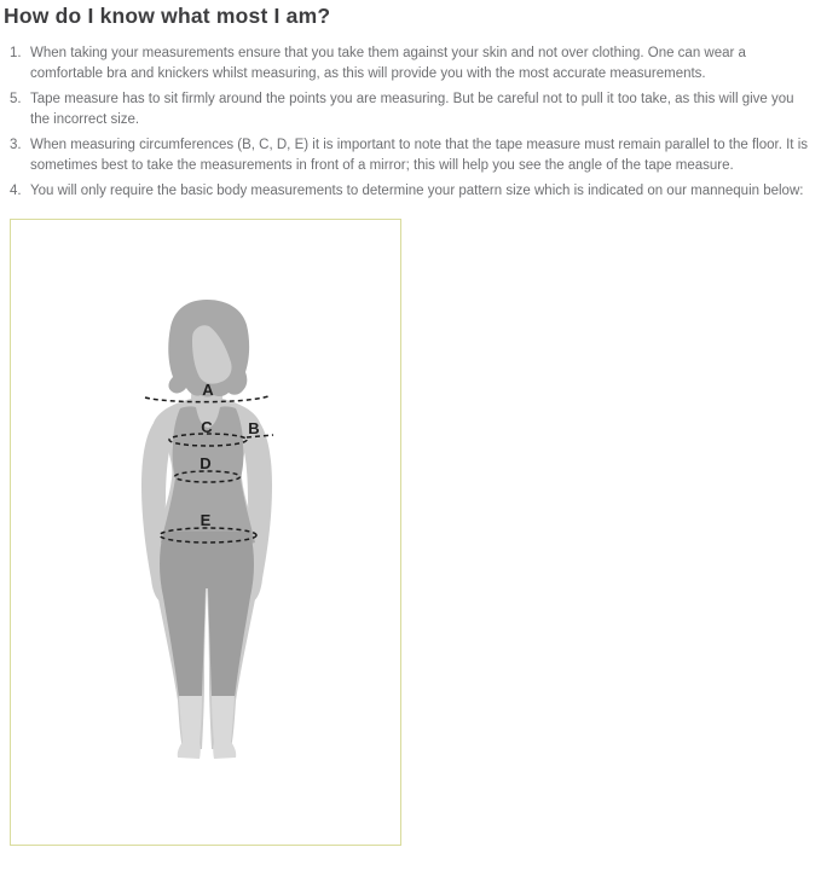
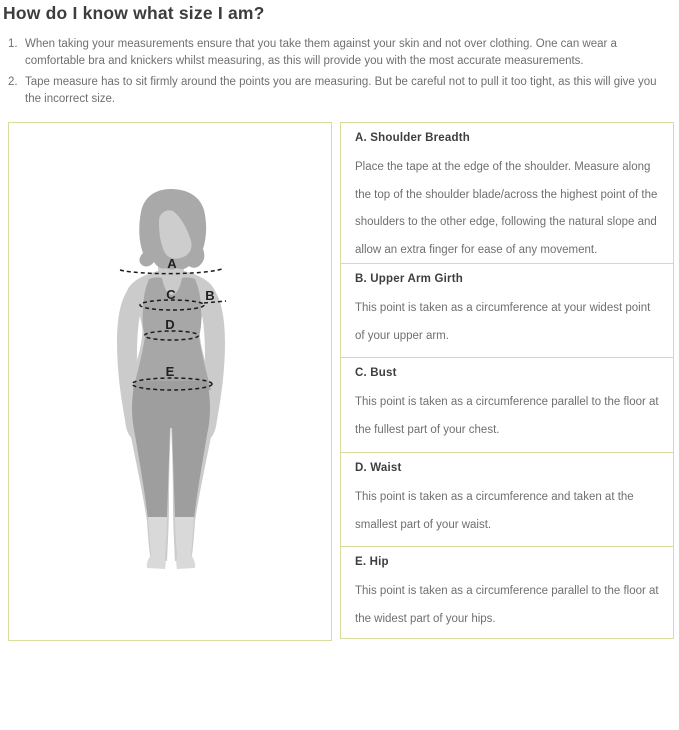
- How do I know what most I am?
+ How do I know what size I am?
  1.
  When taking your measurements ensure that you take them against your skin and not over clothing. One can wear a comfortable bra and knickers whilst measuring, as this will provide you with the most accurate measurements.
- 5.
+ 2.
- Tape measure has to sit firmly around the points you are measuring. But be careful not to pull it too take, as this will give you the incorrect size.
+ Tape measure has to sit firmly around the points you are measuring. But be careful not to pull it too tight, as this will give you the incorrect size.
- 3.
- When measuring circumferences (B, C, D, E) it is important to note that the tape measure must remain parallel to the floor. It is sometimes best to take the measurements in front of a mirror; this will help you see the angle of the tape measure.
- 4.
- You will only require the basic body measurements to determine your pattern size which is indicated on our mannequin below:
  A
  B
  C
  D
  E
+ A. Shoulder Breadth
+ Place the tape at the edge of the shoulder. Measure along the top of the shoulder blade/across the highest point of the shoulders to the other edge, following the natural slope and allow an extra finger for ease of any movement.
+ B. Upper Arm Girth
+ This point is taken as a circumference at your widest point of your upper arm.
+ C. Bust
+ This point is taken as a circumference parallel to the floor at the fullest part of your chest.
+ D. Waist
+ This point is taken as a circumference and taken at the smallest part of your waist.
+ E. Hip
+ This point is taken as a circumference parallel to the floor at the widest part of your hips.
